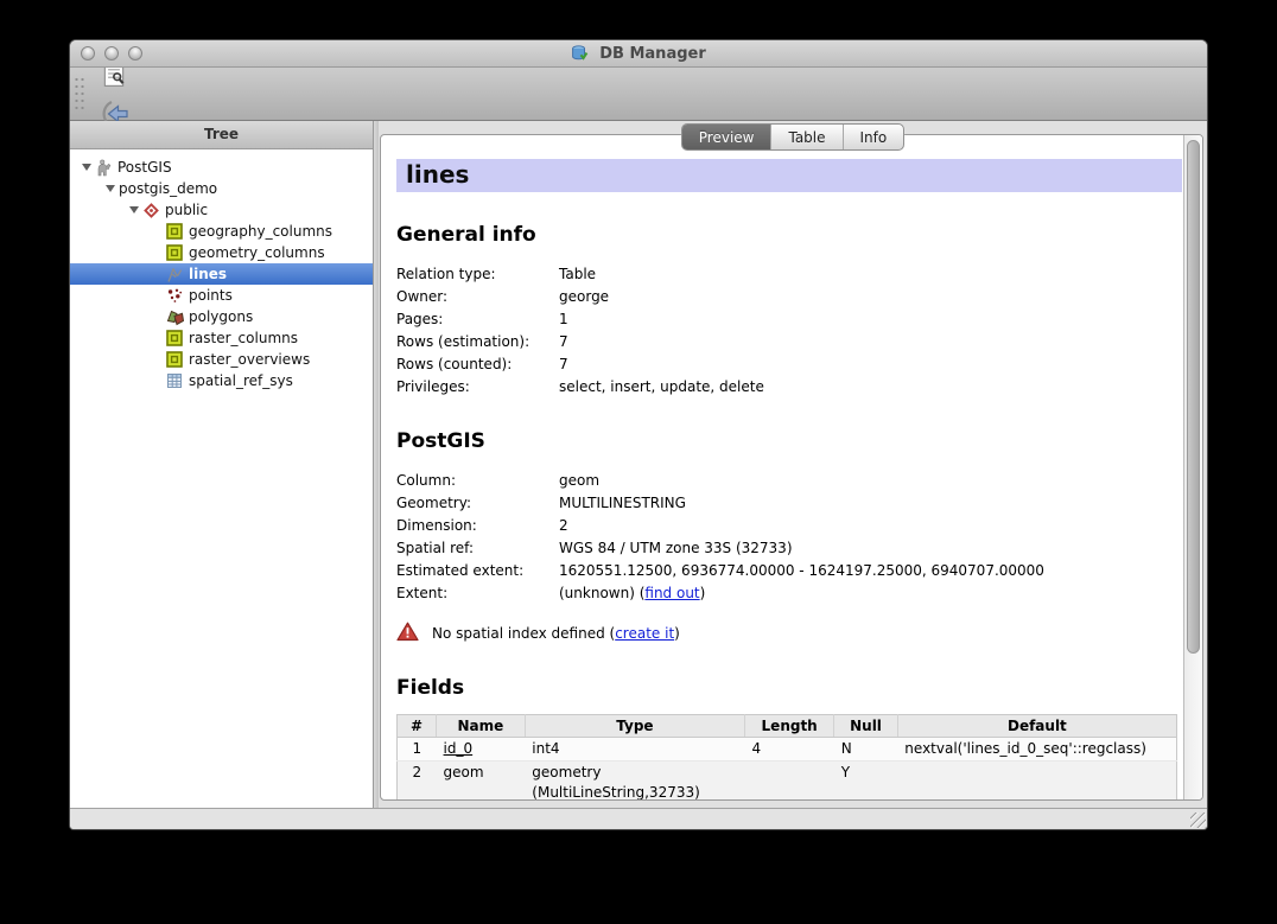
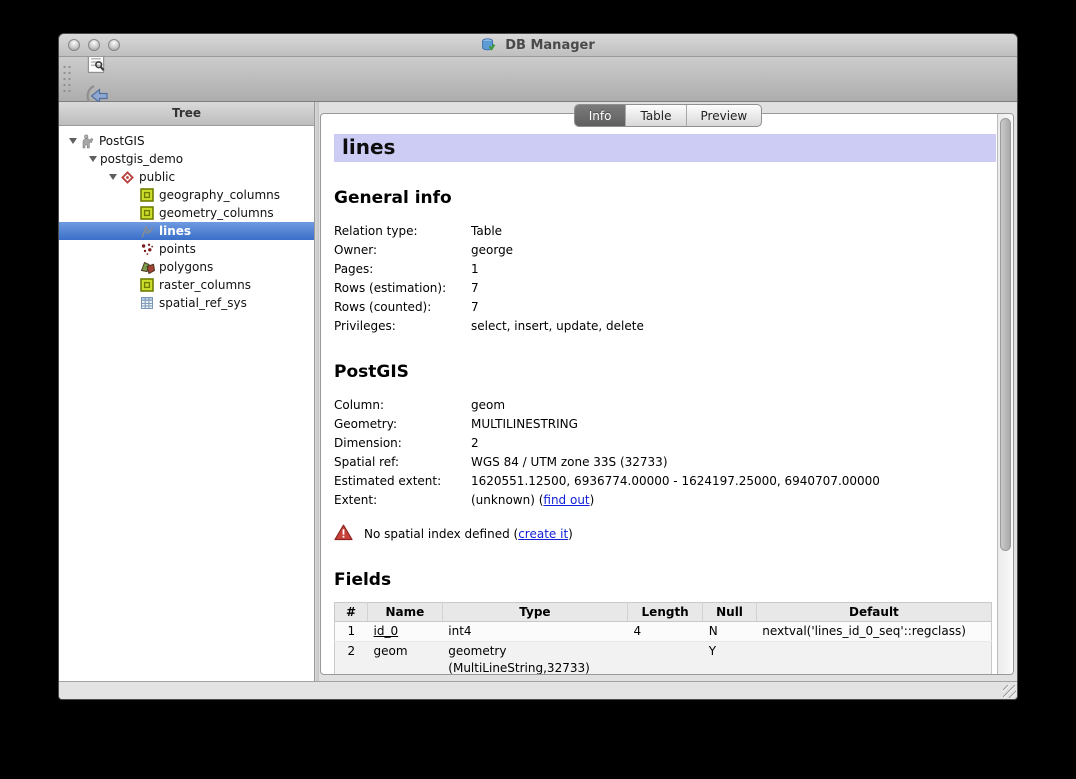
  DB Manager
  Tree
  PostGIS
  postgis_demo
  public
  geography_columns
  geometry_columns
  lines
  points
  polygons
  raster_columns
- raster_overviews
  spatial_ref_sys
- Preview
+ Info
  Table
- Info
+ Preview
  lines
  General info
  Relation type:
  Table
  Owner:
  george
  Pages:
  1
  Rows (estimation):
  7
  Rows (counted):
  7
  Privileges:
  select, insert, update, delete
  PostGIS
  Column:
  geom
  Geometry:
  MULTILINESTRING
  Dimension:
  2
  Spatial ref:
  WGS 84 / UTM zone 33S (32733)
  Estimated extent:
  1620551.12500, 6936774.00000 - 1624197.25000, 6940707.00000
  Extent:
  (unknown) (find out)
  No spatial index defined (create it)
  Fields
  #	Name	Type	Length	Null	Default
  1	id_0	int4	4	N	nextval('lines_id_0_seq'::regclass)
  2	geom	geometry (MultiLineString,32733)		Y
